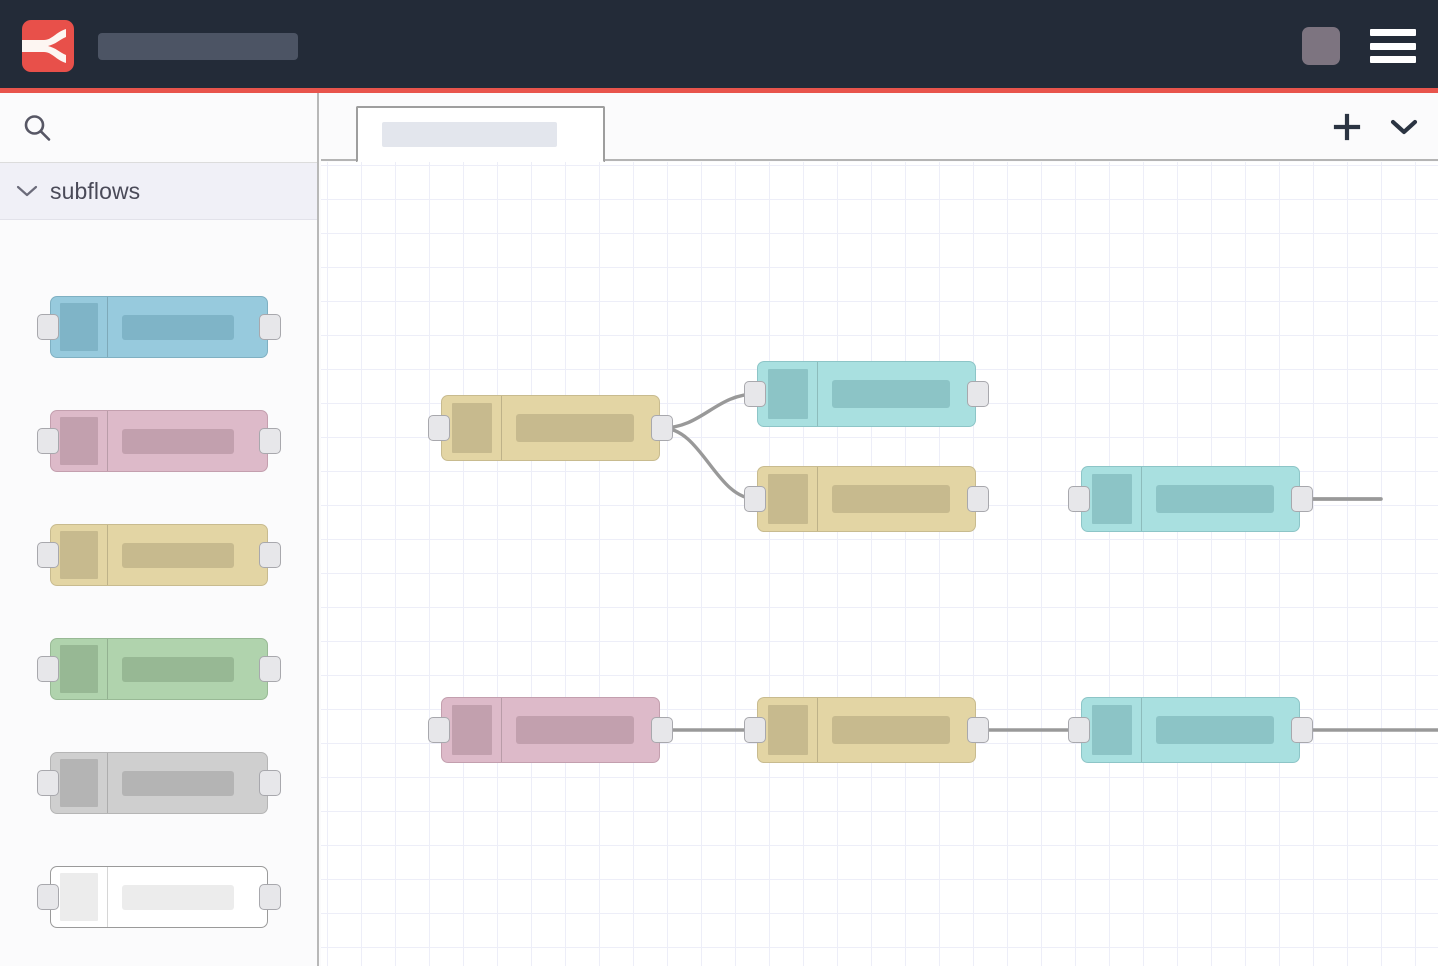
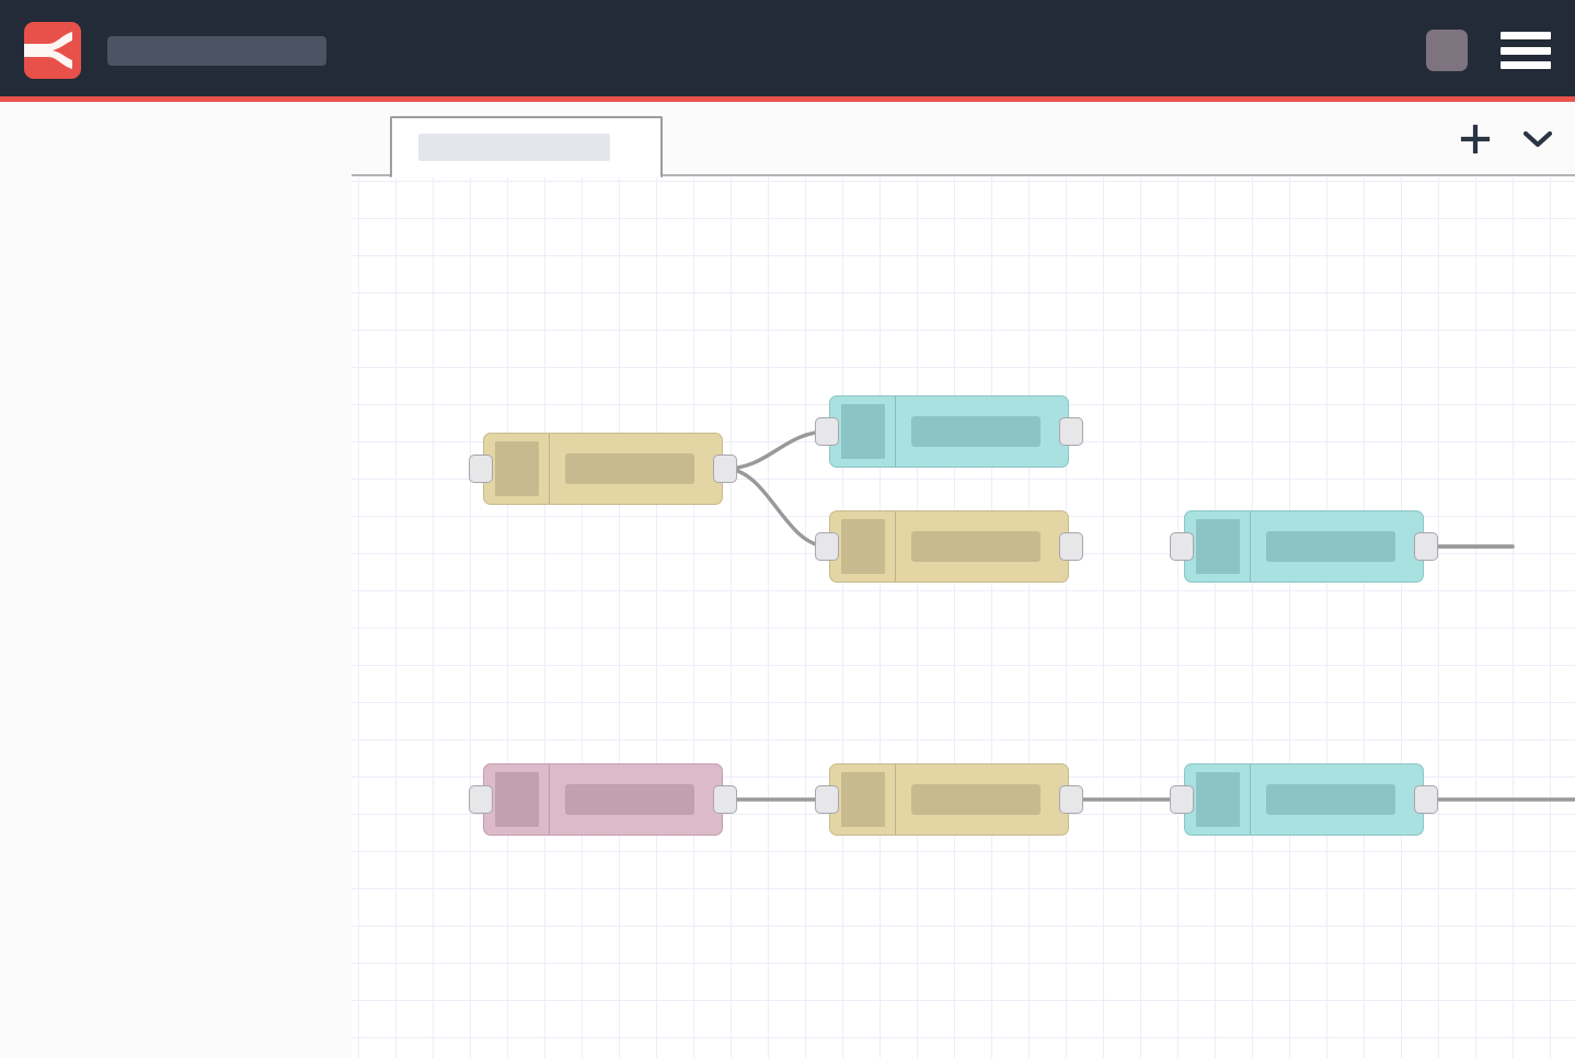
- subflows
